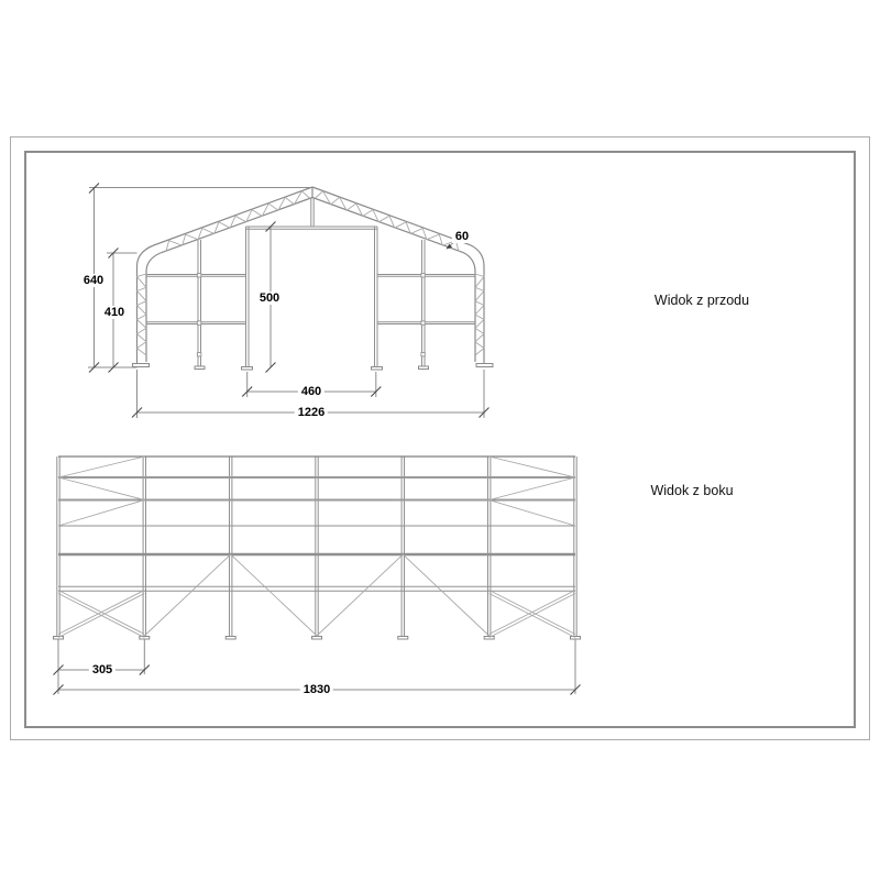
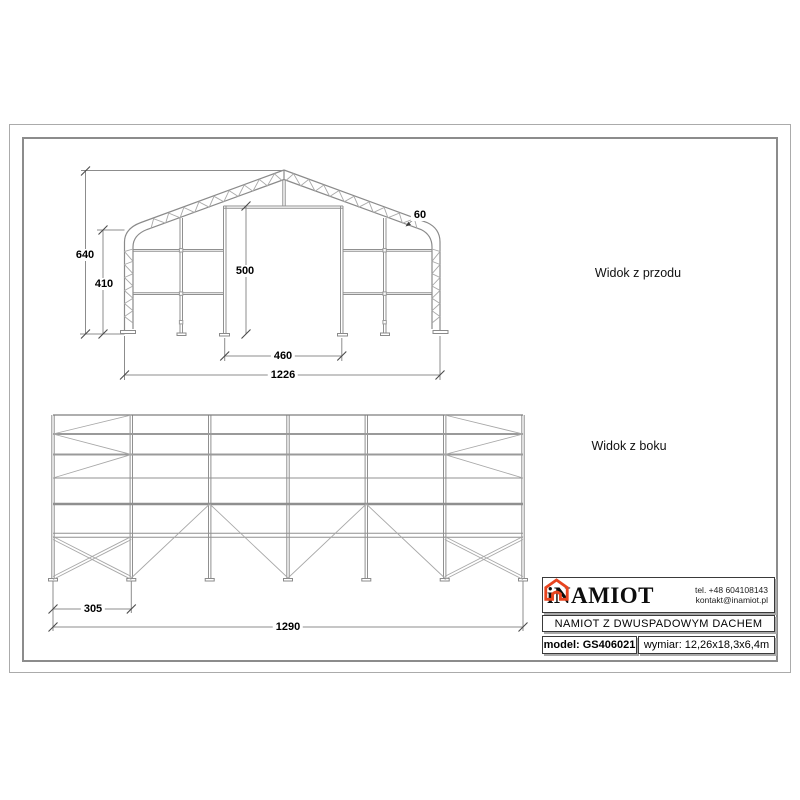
  640
  410
  500
  460
  1226
  60
  305
- 1830
+ 1290
  Widok z przodu
  Widok z boku
+ iNAMIOT
+ tel. +48 604108143
+ kontakt@inamiot.pl
+ NAMIOT Z DWUSPADOWYM DACHEM
+ model:
+ GS406021
+ wymiar:
+ 12,26x18,3x6,4m
